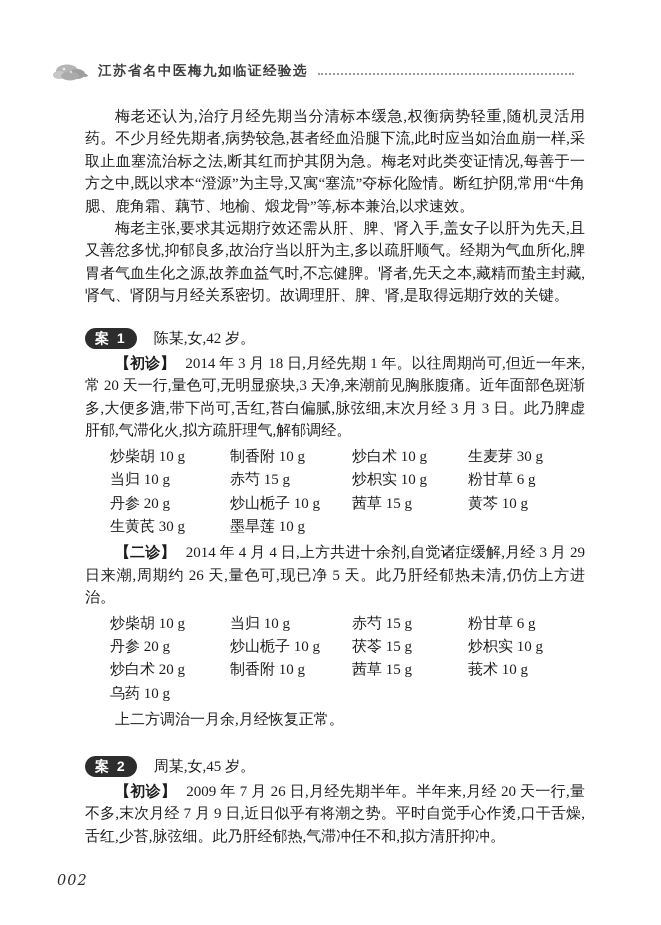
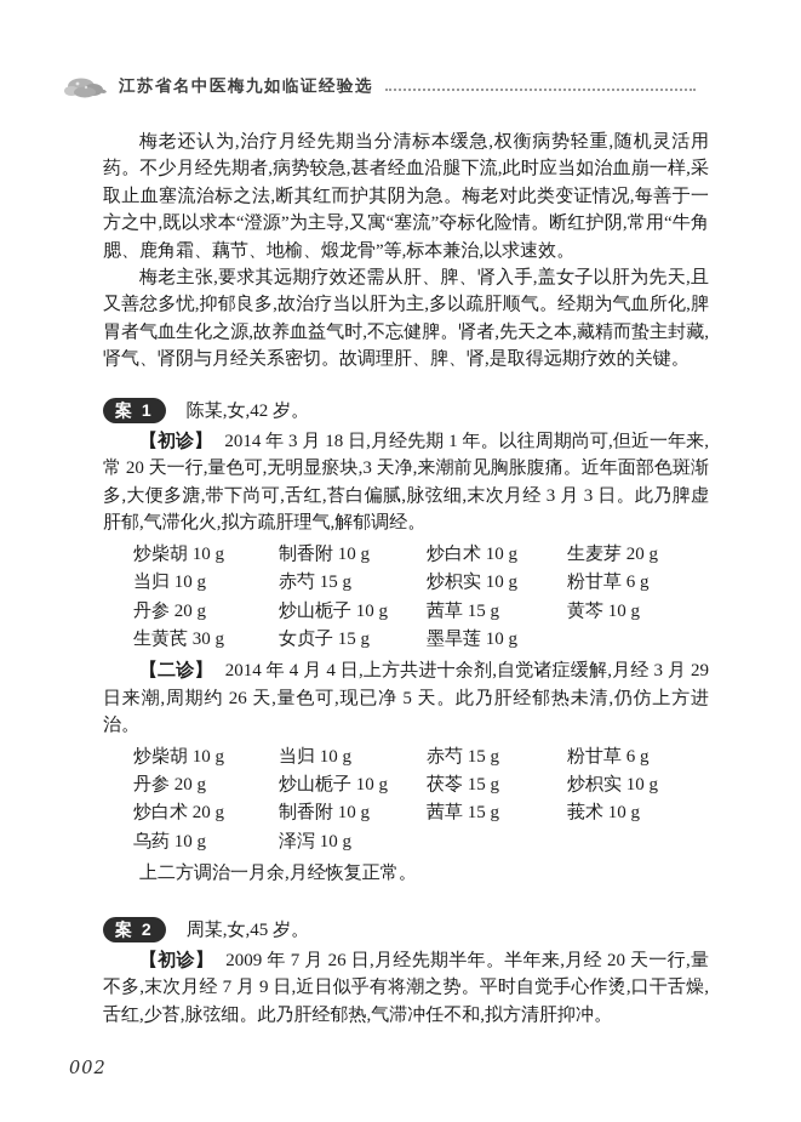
  江苏省名中医梅九如临证经验选
  梅老还认为,治疗月经先期当分清标本缓急,权衡病势轻重,随机灵活用药。不少月经先期者,病势较急,甚者经血沿腿下流,此时应当如治血崩一样,采取止血塞流治标之法,断其红而护其阴为急。梅老对此类变证情况,每善于一方之中,既以求本“澄源”为主导,又寓“塞流”夺标化险情。断红护阴,常用“牛角腮、鹿角霜、藕节、地榆、煅龙骨”等,标本兼治,以求速效。
  梅老主张,要求其远期疗效还需从肝、脾、肾入手,盖女子以肝为先天,且又善忿多忧,抑郁良多,故治疗当以肝为主,多以疏肝顺气。经期为气血所化,脾胃者气血生化之源,故养血益气时,不忘健脾。肾者,先天之本,藏精而蛰主封藏,肾气、肾阴与月经关系密切。故调理肝、脾、肾,是取得远期疗效的关键。
  案 1
  陈某,女,42 岁。
  【初诊】 2014 年 3 月 18 日,月经先期 1 年。以往周期尚可,但近一年来,常 20 天一行,量色可,无明显瘀块,3 天净,来潮前见胸胀腹痛。近年面部色斑渐多,大便多溏,带下尚可,舌红,苔白偏腻,脉弦细,末次月经 3 月 3 日。此乃脾虚肝郁,气滞化火,拟方疏肝理气,解郁调经。
  炒柴胡 10 g
  制香附 10 g
  炒白术 10 g
- 生麦芽 30 g
+ 生麦芽 20 g
  当归 10 g
  赤芍 15 g
  炒枳实 10 g
  粉甘草 6 g
  丹参 20 g
  炒山栀子 10 g
  茜草 15 g
  黄芩 10 g
  生黄芪 30 g
+ 女贞子 15 g
  墨旱莲 10 g
  【二诊】 2014 年 4 月 4 日,上方共进十余剂,自觉诸症缓解,月经 3 月 29 日来潮,周期约 26 天,量色可,现已净 5 天。此乃肝经郁热未清,仍仿上方进治。
  炒柴胡 10 g
  当归 10 g
  赤芍 15 g
  粉甘草 6 g
  丹参 20 g
  炒山栀子 10 g
  茯苓 15 g
  炒枳实 10 g
  炒白术 20 g
  制香附 10 g
  茜草 15 g
  莪术 10 g
  乌药 10 g
+ 泽泻 10 g
  上二方调治一月余,月经恢复正常。
  案 2
  周某,女,45 岁。
  【初诊】 2009 年 7 月 26 日,月经先期半年。半年来,月经 20 天一行,量不多,末次月经 7 月 9 日,近日似乎有将潮之势。平时自觉手心作烫,口干舌燥,舌红,少苔,脉弦细。此乃肝经郁热,气滞冲任不和,拟方清肝抑冲。
  002
